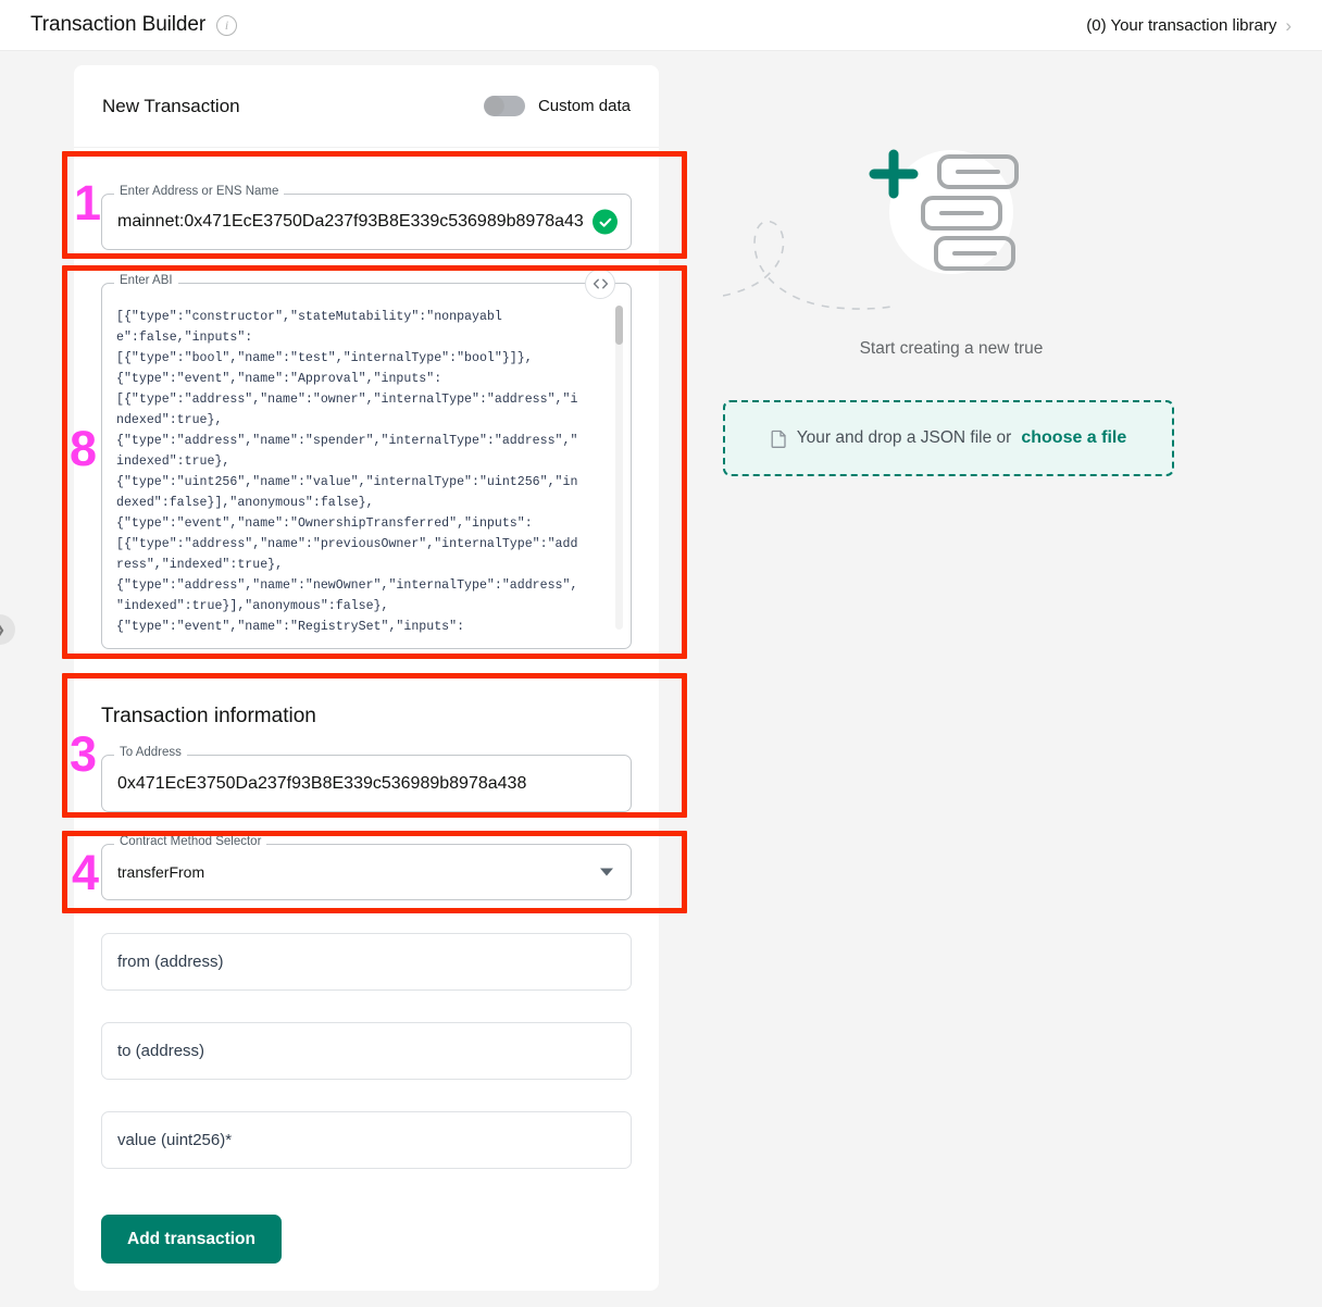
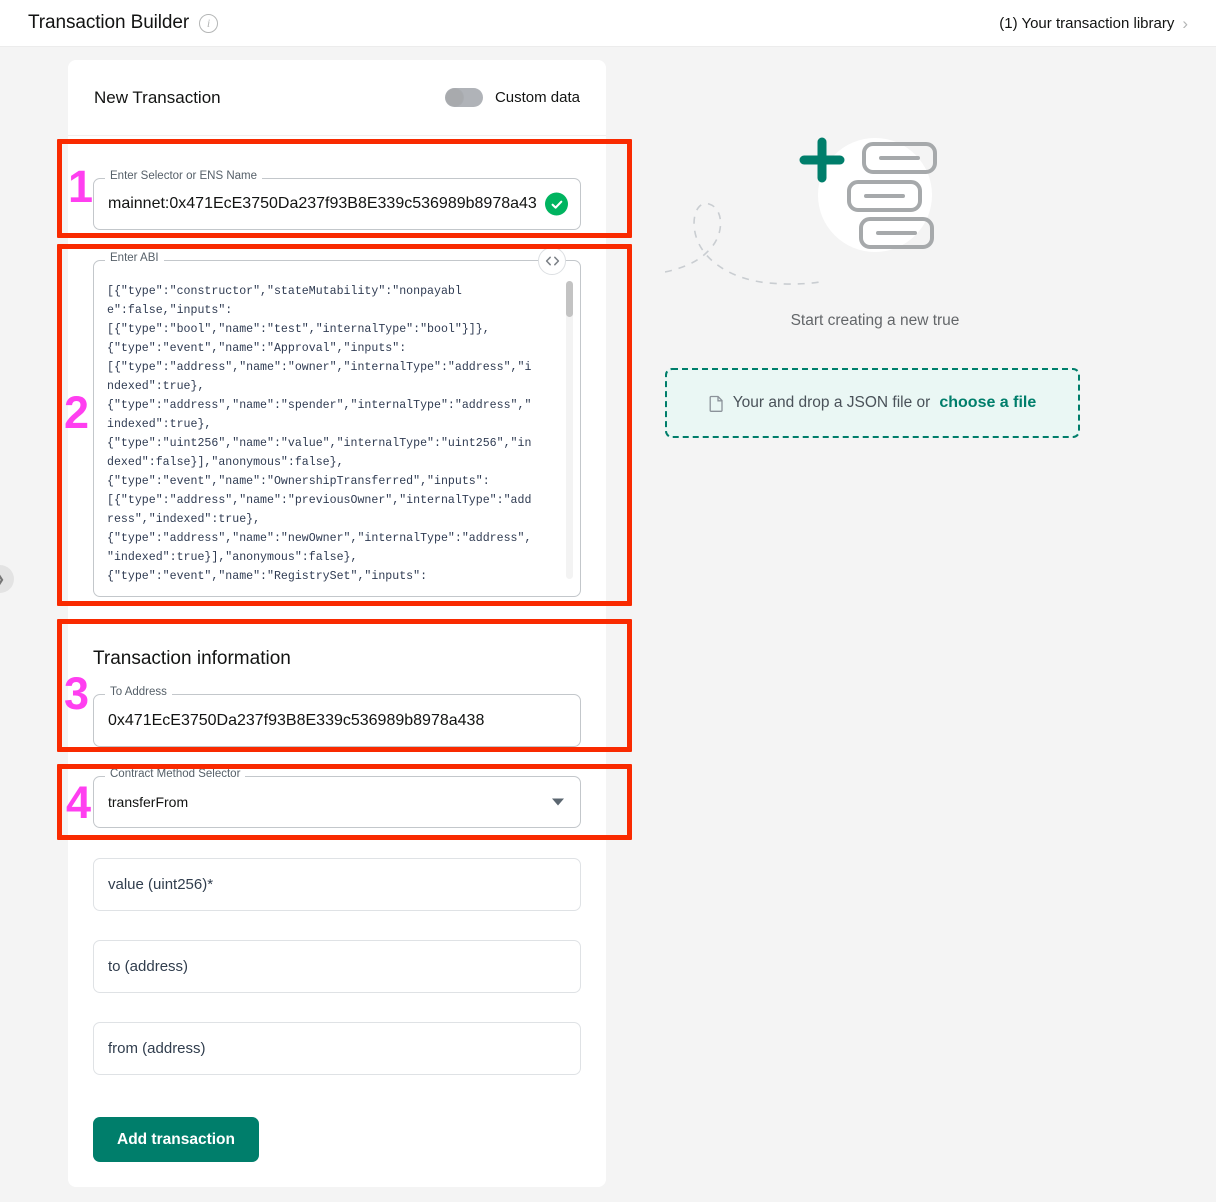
  Transaction Builder
  i
- (0) Your transaction library
+ (1) Your transaction library
  ›
  ❯
  New Transaction
  Custom data
- Enter Address or ENS Name
+ Enter Selector or ENS Name
  mainnet:0x471EcE3750Da237f93B8E339c536989b8978a43
  Enter ABI
  [{"type":"constructor","stateMutability":"nonpayabl
  e":false,"inputs":
  [{"type":"bool","name":"test","internalType":"bool"}]},
  {"type":"event","name":"Approval","inputs":
  [{"type":"address","name":"owner","internalType":"address","i
  ndexed":true},
  {"type":"address","name":"spender","internalType":"address","
  indexed":true},
  {"type":"uint256","name":"value","internalType":"uint256","in
  dexed":false}],"anonymous":false},
  {"type":"event","name":"OwnershipTransferred","inputs":
  [{"type":"address","name":"previousOwner","internalType":"add
  ress","indexed":true},
  {"type":"address","name":"newOwner","internalType":"address",
  "indexed":true}],"anonymous":false},
  {"type":"event","name":"RegistrySet","inputs":
  Transaction information
  To Address
  0x471EcE3750Da237f93B8E339c536989b8978a438
  Contract Method Selector
  transferFrom
- from (address)
+ value (uint256)*
  to (address)
- value (uint256)*
+ from (address)
  Add transaction
  Start creating a new true
  Your and drop a JSON file or
  choose a file
  1
- 8
+ 2
  3
  4
